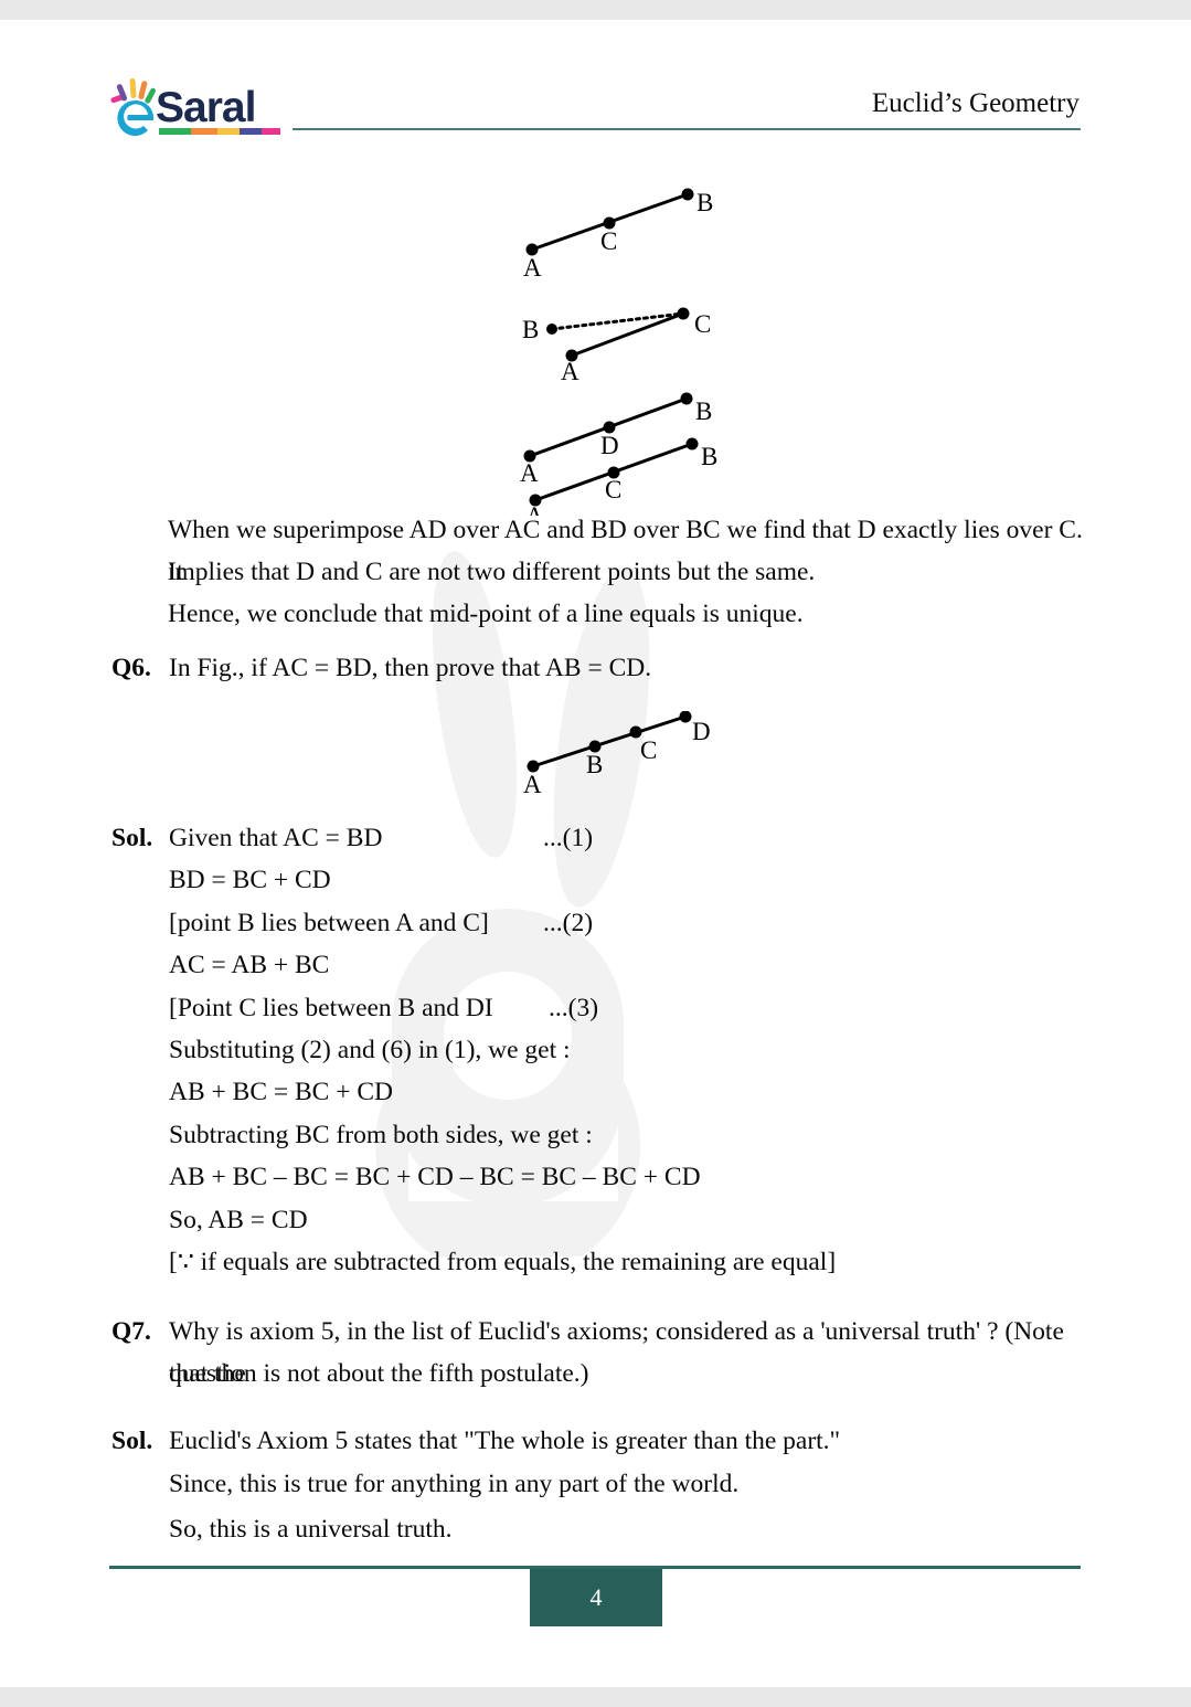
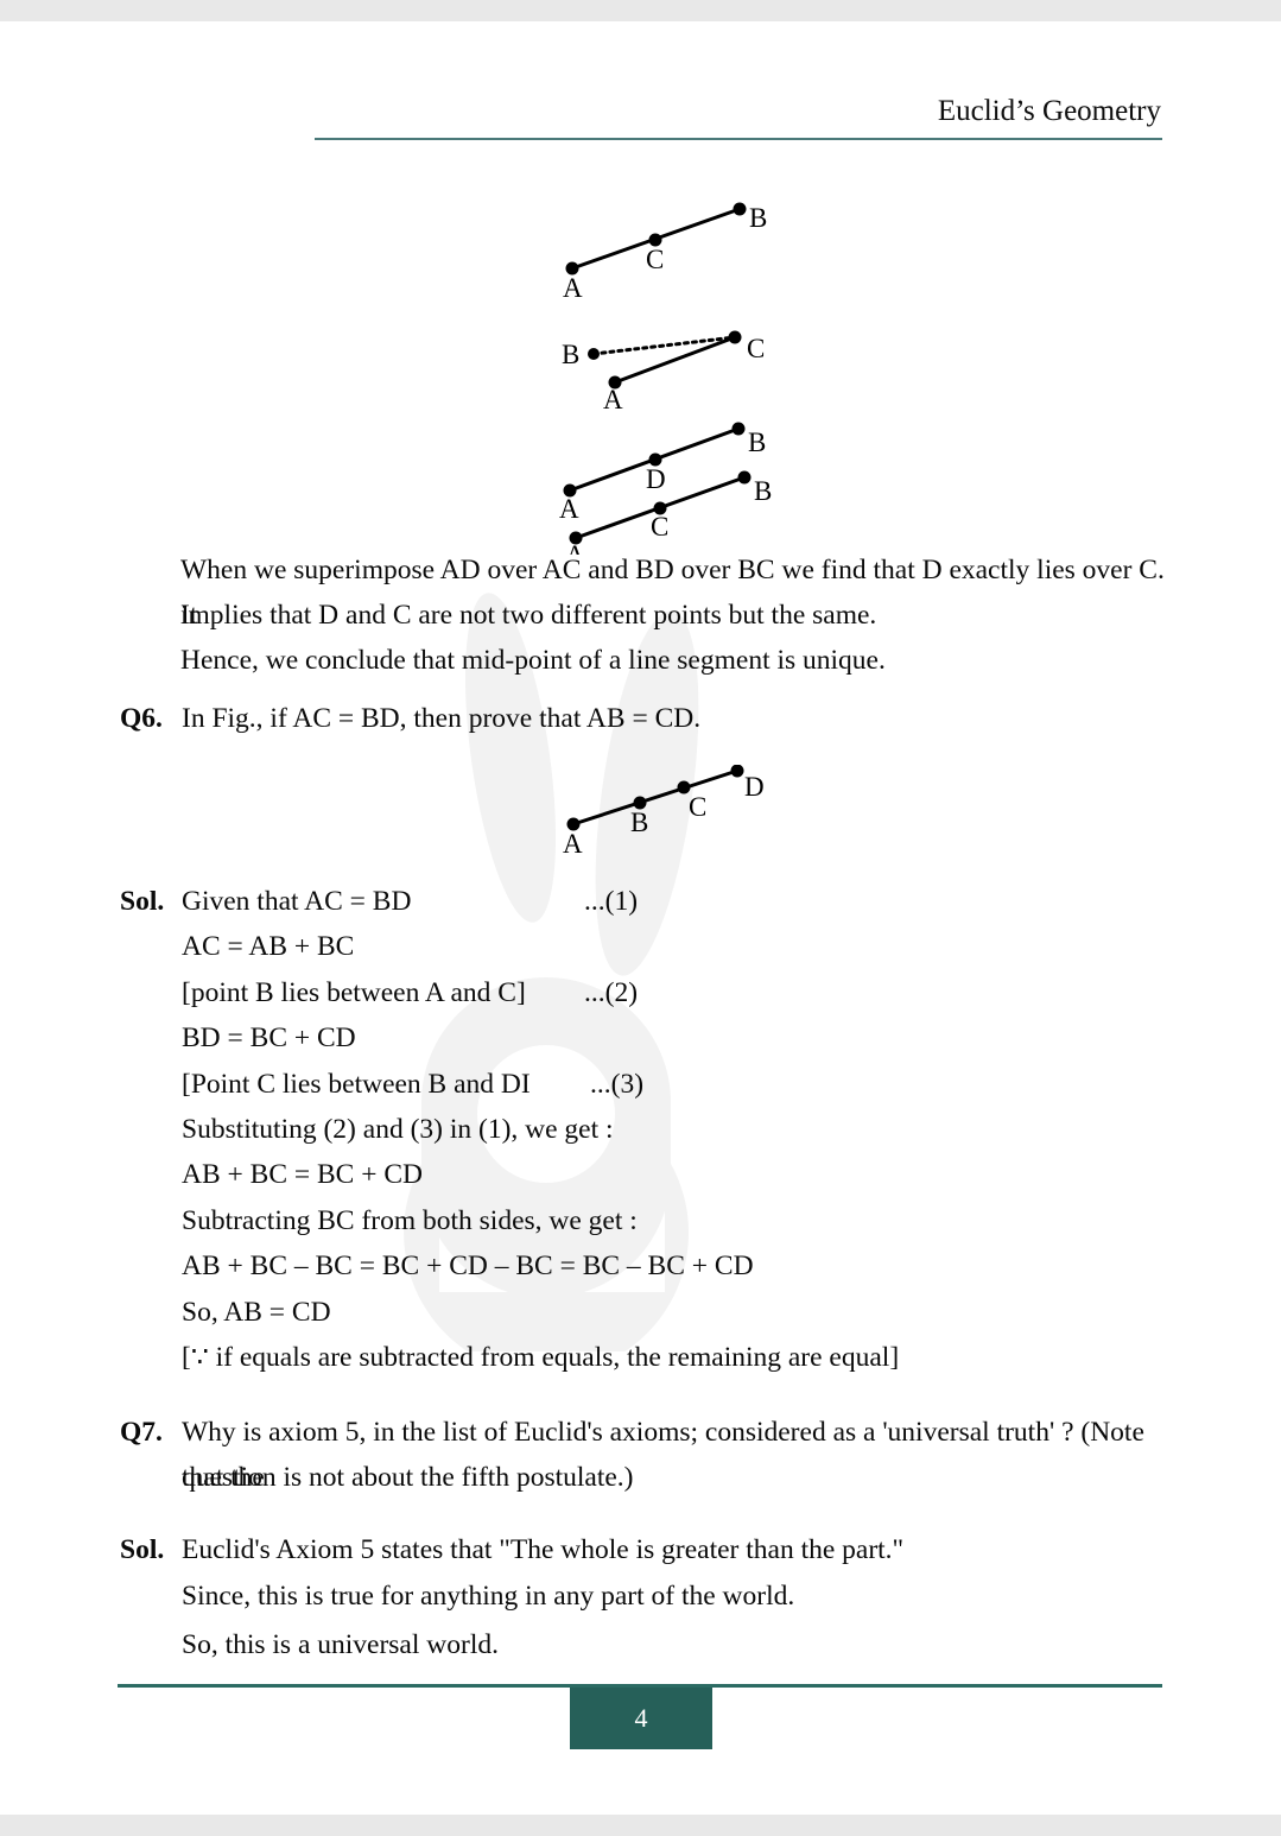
- Saral
  Euclid’s Geometry
  A
  C
  B
  B
  C
  A
  A
  D
  B
  C
  B
  When we superimpose AD over AC and BD over BC we find that D exactly lies over C. It
  implies that D and C are not two different points but the same.
- Hence, we conclude that mid-point of a line equals is unique.
+ Hence, we conclude that mid-point of a line segment is unique.
  Q6.
  In Fig., if AC = BD, then prove that AB = CD.
  A
  B
  C
  D
  Sol.
  Given that AC = BD
  ...(1)
- BD = BC + CD
+ AC = AB + BC
  [point B lies between A and C]
  ...(2)
- AC = AB + BC
+ BD = BC + CD
  [Point C lies between B and DI
  ...(3)
- Substituting (2) and (6) in (1), we get :
+ Substituting (2) and (3) in (1), we get :
  AB + BC = BC + CD
  Subtracting BC from both sides, we get :
  AB + BC – BC = BC + CD – BC = BC – BC + CD
  So, AB = CD
  [∵ if equals are subtracted from equals, the remaining are equal]
  Q7.
  Why is axiom 5, in the list of Euclid's axioms; considered as a 'universal truth' ? (Note that the
  question is not about the fifth postulate.)
  Sol.
  Euclid's Axiom 5 states that "The whole is greater than the part."
  Since, this is true for anything in any part of the world.
- So, this is a universal truth.
+ So, this is a universal world.
  4
